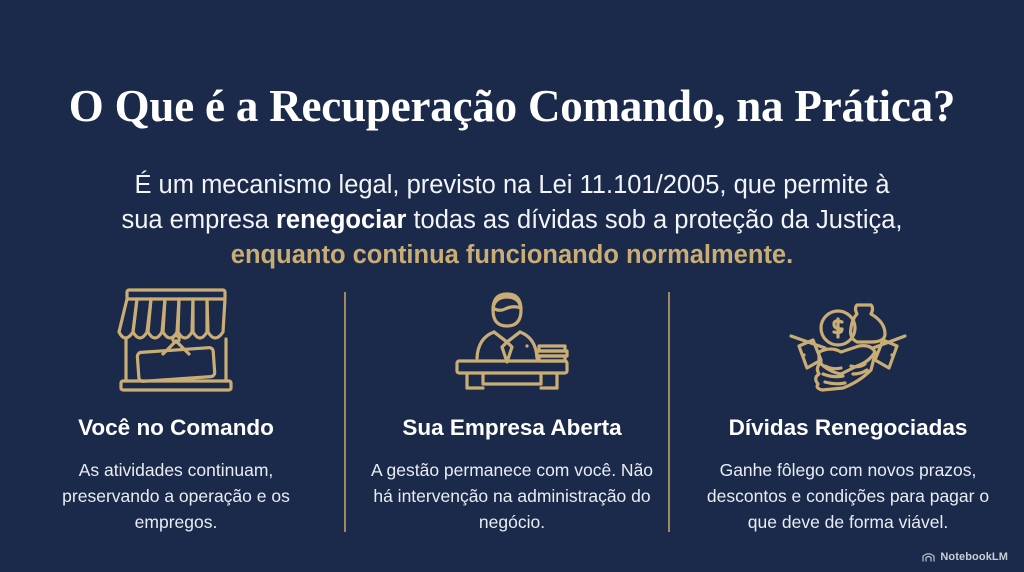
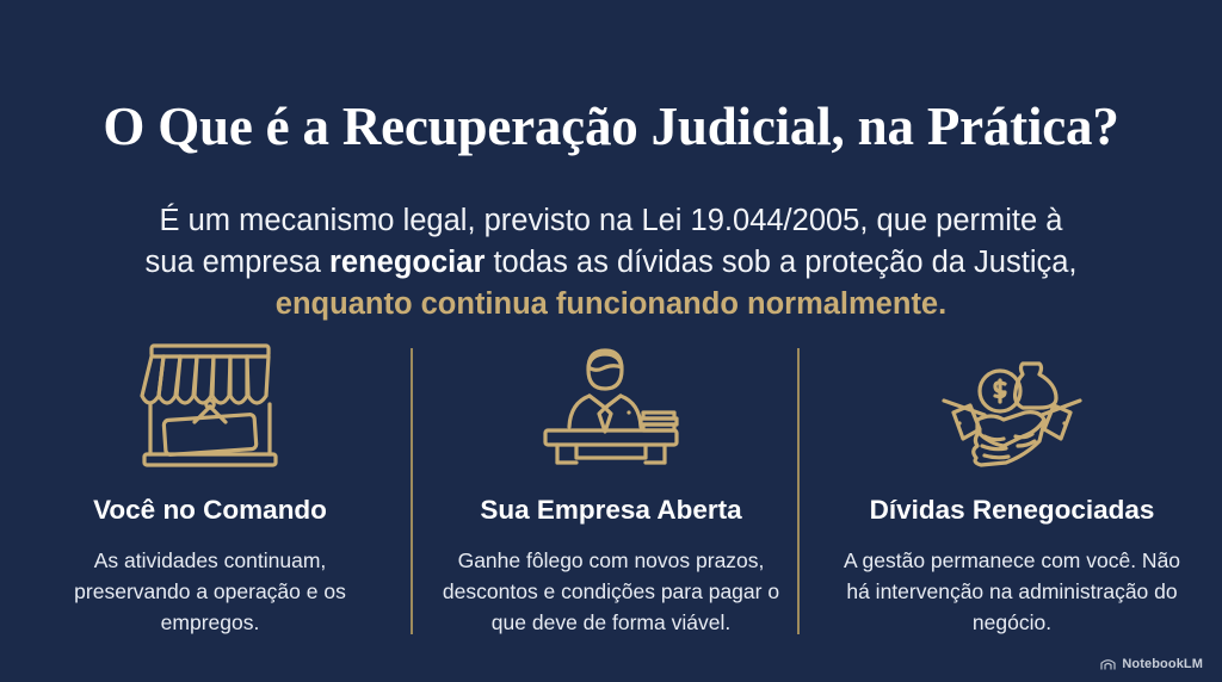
- O Que é a Recuperação Comando, na Prática?
+ O Que é a Recuperação Judicial, na Prática?
- É um mecanismo legal, previsto na Lei 11.101/2005, que permite à sua empresa renegociar todas as dívidas sob a proteção da Justiça, enquanto continua funcionando normalmente.
+ É um mecanismo legal, previsto na Lei 19.044/2005, que permite à sua empresa renegociar todas as dívidas sob a proteção da Justiça, enquanto continua funcionando normalmente.
  Você no Comando
  As atividades continuam, preservando a operação e os empregos.
  Sua Empresa Aberta
- A gestão permanece com você. Não há intervenção na administração do negócio.
+ Ganhe fôlego com novos prazos, descontos e condições para pagar o que deve de forma viável.
  Dívidas Renegociadas
- Ganhe fôlego com novos prazos, descontos e condições para pagar o que deve de forma viável.
+ A gestão permanece com você. Não há intervenção na administração do negócio.
  NotebookLM
